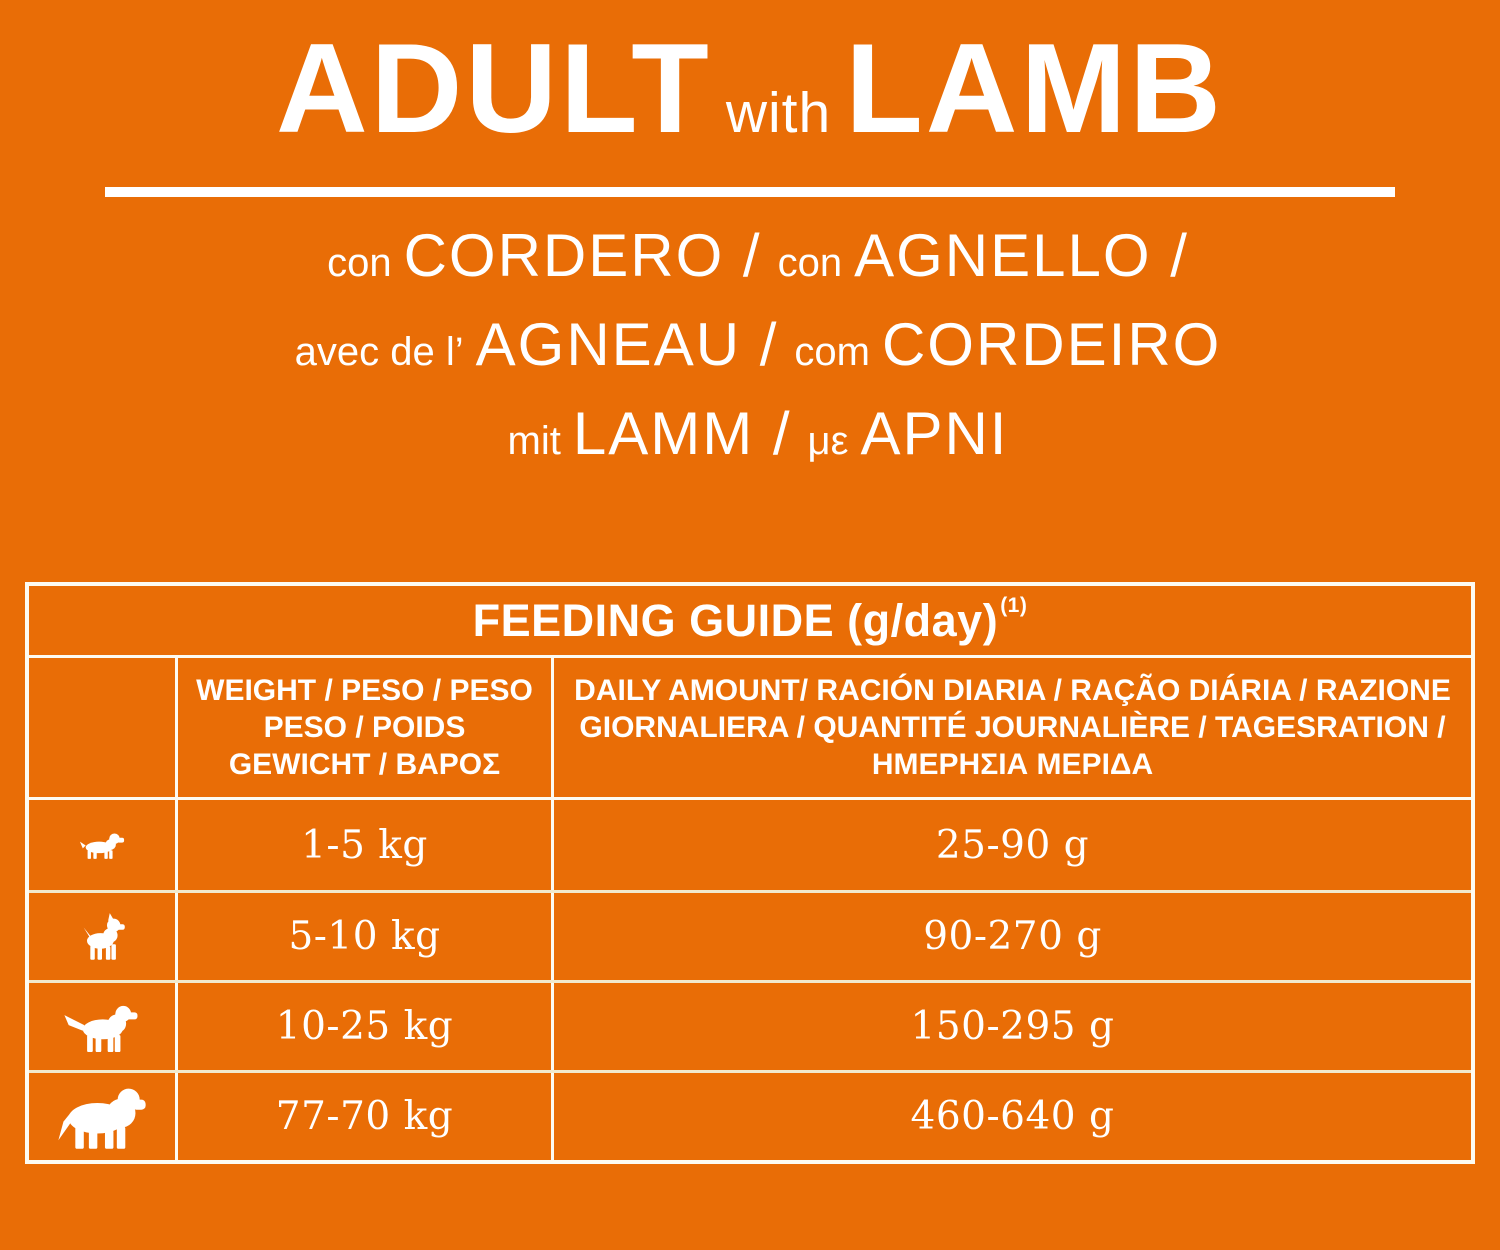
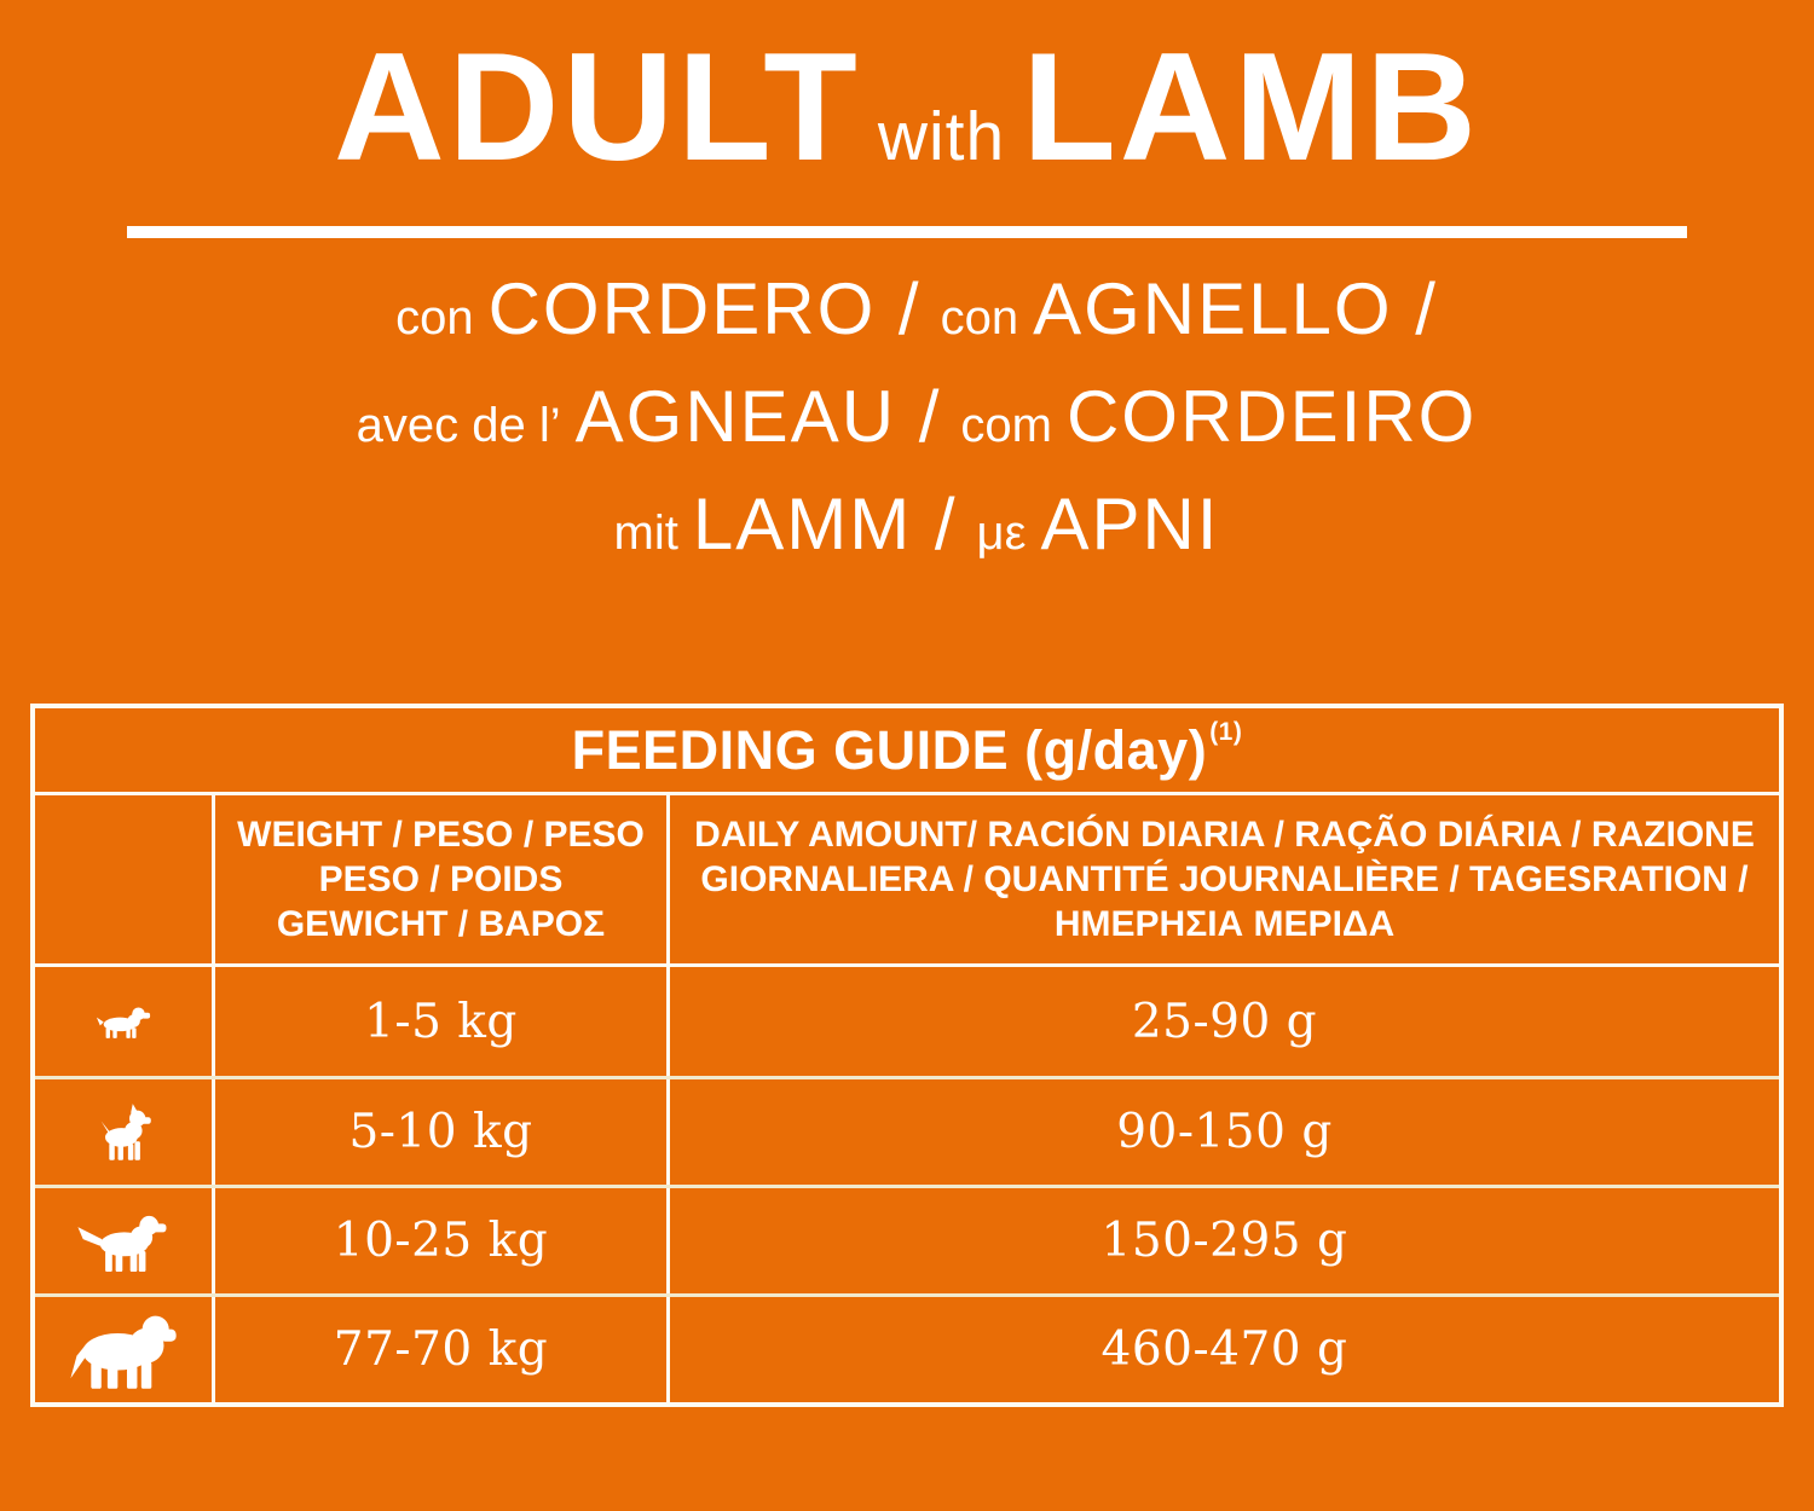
  ADULT with LAMB
  con CORDERO / con AGNELLO /
  avec de l’ AGNEAU / com CORDEIRO
  mit LAMM / με ΑΡΝΙ
  FEEDING GUIDE (g/day)
  (1)
  WEIGHT / PESO / PESO
  PESO / POIDS
  GEWICHT / ΒΑΡΟΣ
  DAILY AMOUNT/ RACIÓN DIARIA / RAÇÃO DIÁRIA / RAZIONE
  GIORNALIERA / QUANTITÉ JOURNALIÈRE / TAGESRATION /
  ΗΜΕΡΗΣΙΑ ΜΕΡΙΔΑ
  1-5 kg
  25-90 g
  5-10 kg
- 90-270 g
+ 90-150 g
  10-25 kg
  150-295 g
  77-70 kg
- 460-640 g
+ 460-470 g
